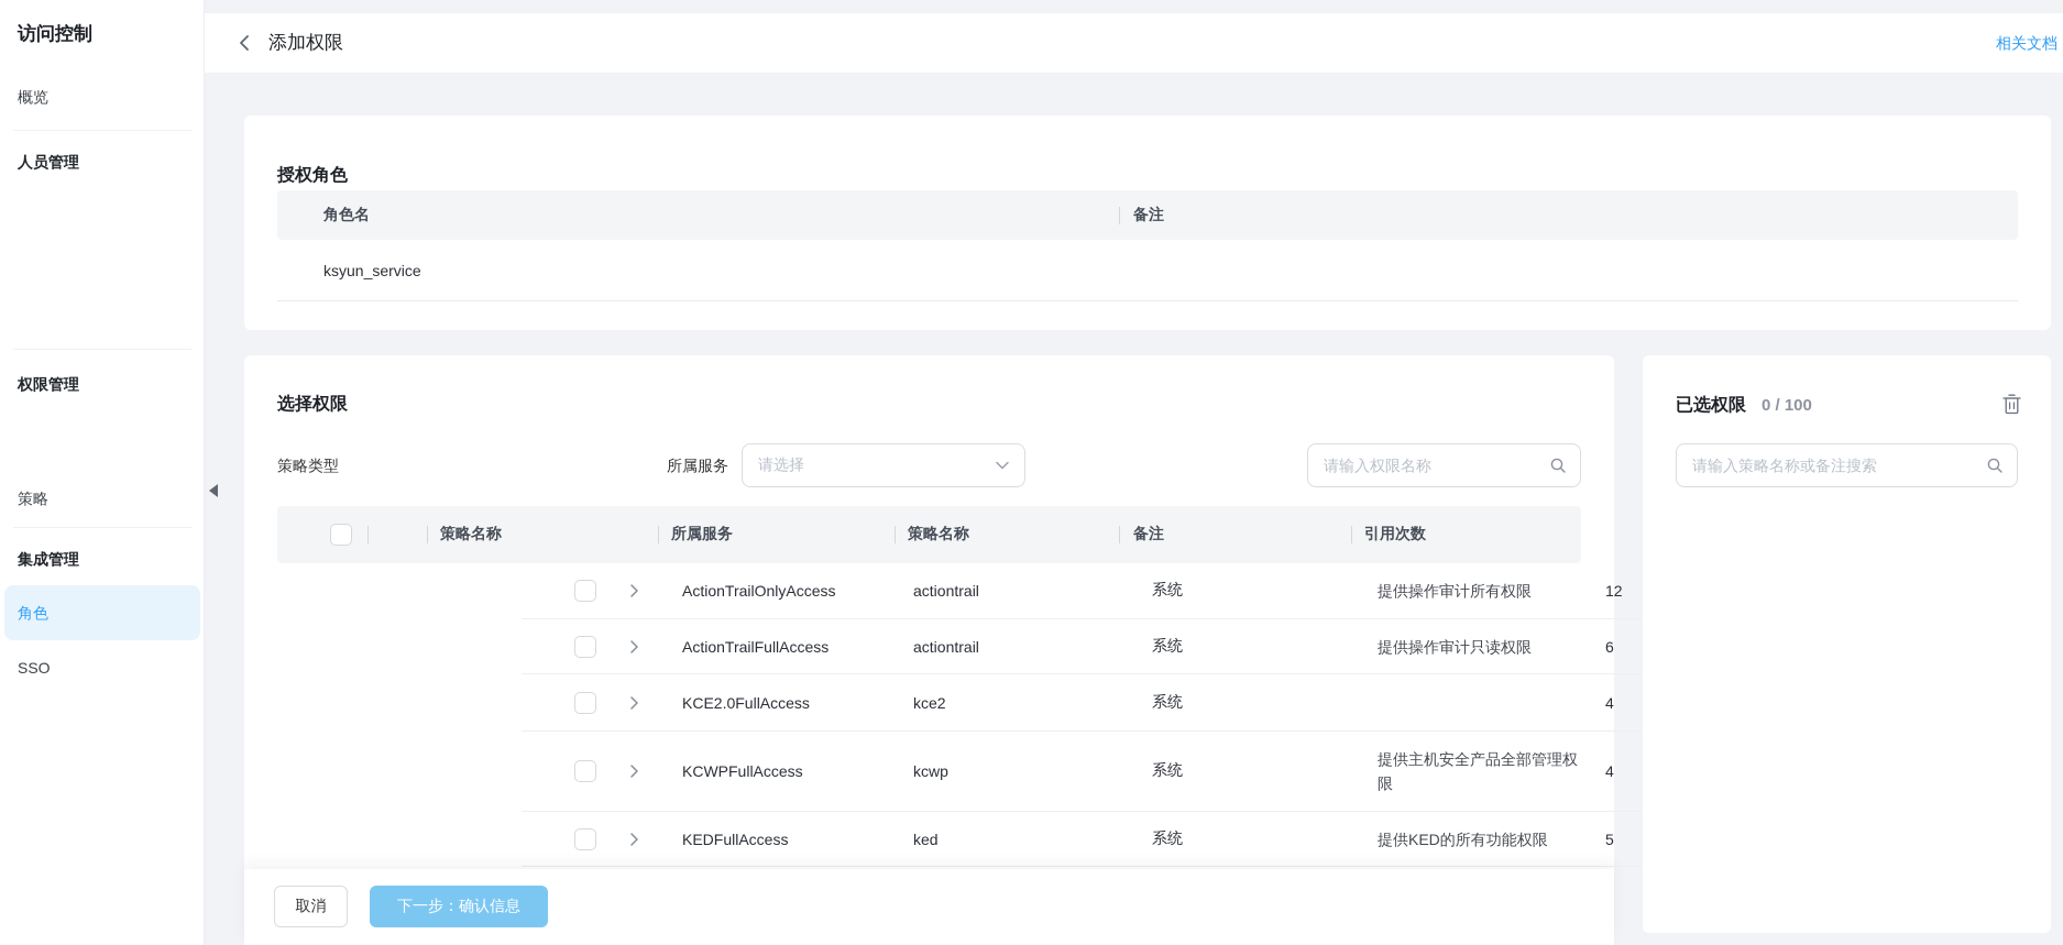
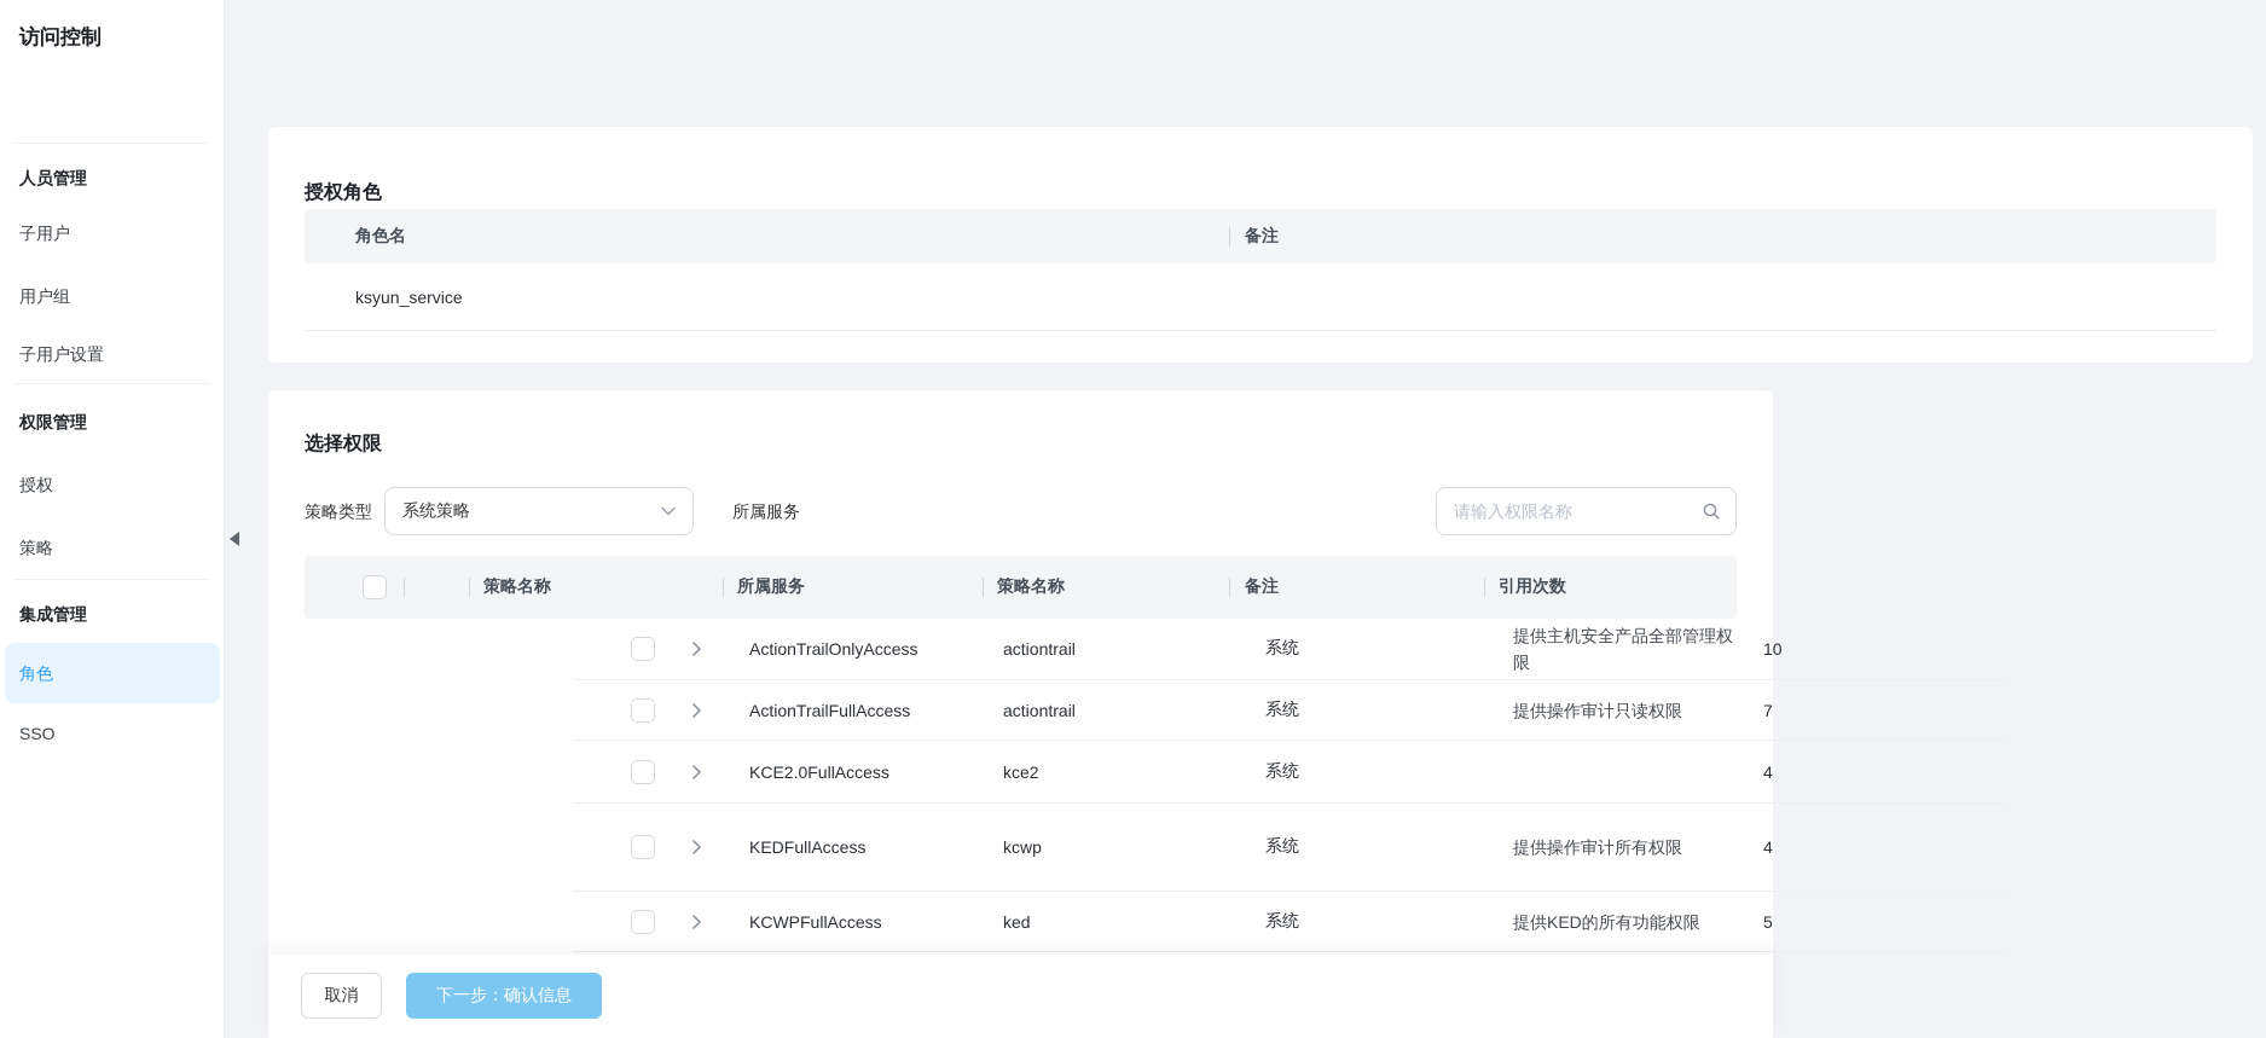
  访问控制
- 概览
  人员管理
+ 子用户
+ 用户组
+ 子用户设置
  权限管理
+ 授权
  策略
  集成管理
  角色
  SSO
- 添加权限
- 相关文档
  授权角色
  角色名
  备注
  ksyun_service
  选择权限
  策略类型
+ 系统策略
  所属服务
- 请选择
  请输入权限名称
  策略名称
  所属服务
  策略名称
  备注
  引用次数
  ActionTrailOnlyAccess
  actiontrail
  系统
- 提供操作审计所有权限
+ 提供主机安全产品全部管理权限
- 12
+ 10
  ActionTrailFullAccess
  actiontrail
  系统
  提供操作审计只读权限
- 6
+ 7
  KCE2.0FullAccess
  kce2
  系统
  4
- KCWPFullAccess
+ KEDFullAccess
  kcwp
  系统
- 提供主机安全产品全部管理权限
+ 提供操作审计所有权限
  4
- KEDFullAccess
+ KCWPFullAccess
  ked
  系统
  提供KED的所有功能权限
  5
- 已选权限
- 0 / 100
- 请输入策略名称或备注搜索
  取消
  下一步：确认信息
